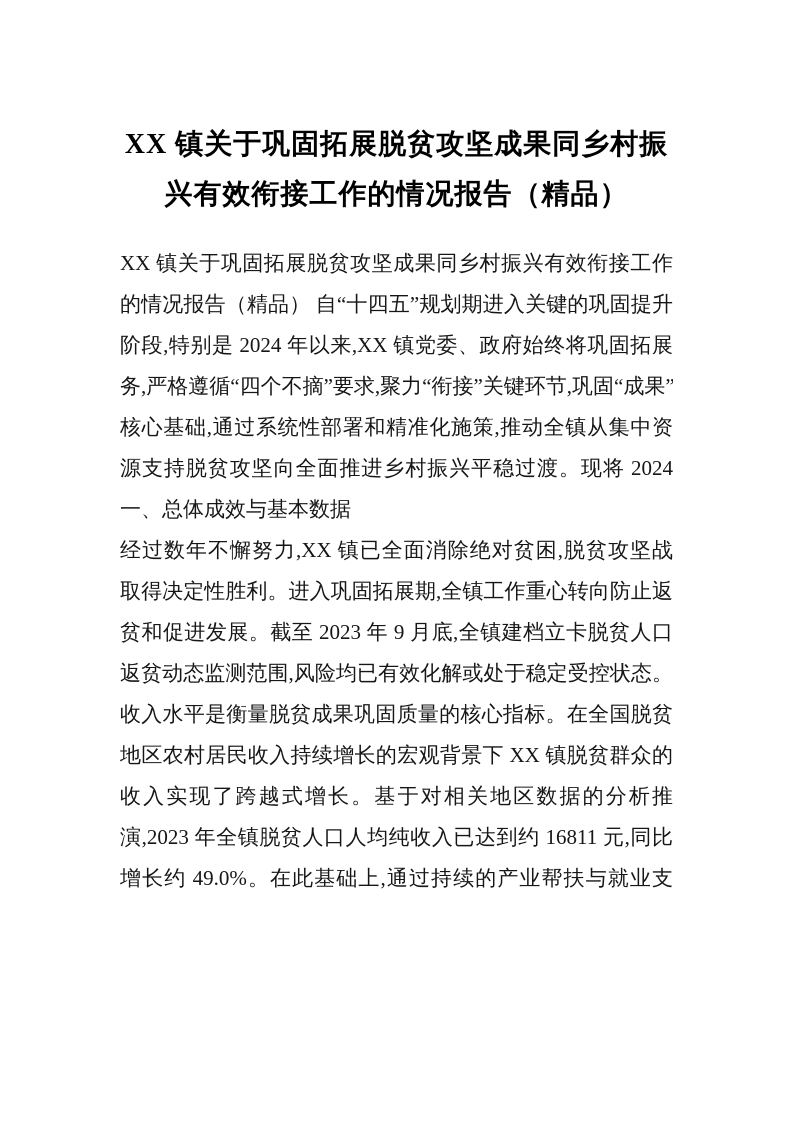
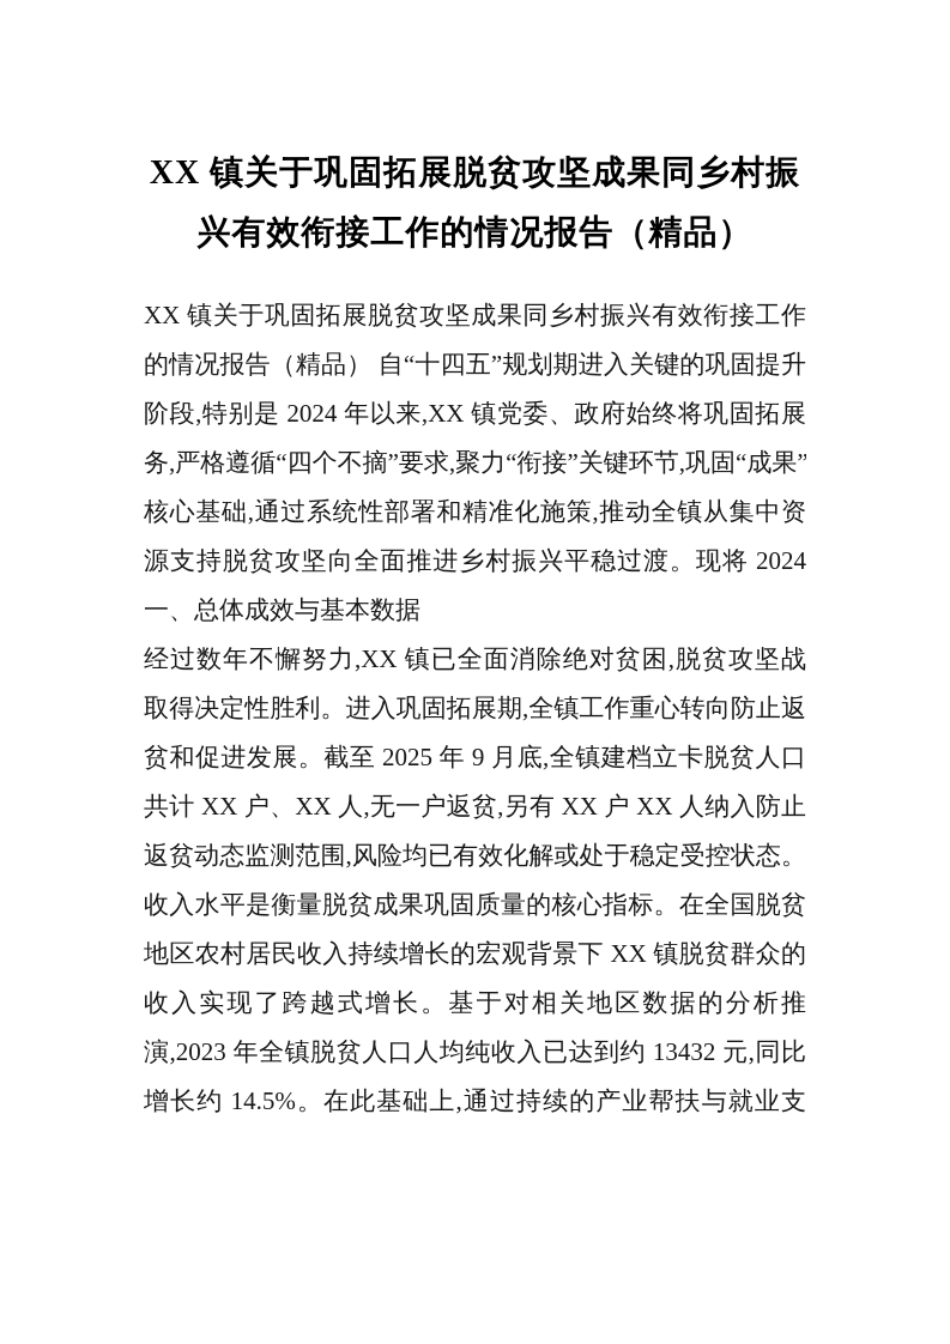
  XX 镇关于巩固拓展脱贫攻坚成果同乡村振
  兴有效衔接工作的情况报告（精品）
  XX 镇关于巩固拓展脱贫攻坚成果同乡村振兴有效衔接工作
  的情况报告（精品） 自“十四五”规划期进入关键的巩固提升
  阶段,特别是 2024 年以来,XX 镇党委、政府始终将巩固拓展
  务,严格遵循“四个不摘”要求,聚力“衔接”关键环节,巩固“成果”
  核心基础,通过系统性部署和精准化施策,推动全镇从集中资
  源支持脱贫攻坚向全面推进乡村振兴平稳过渡。现将 2024
  一、总体成效与基本数据
  经过数年不懈努力,XX 镇已全面消除绝对贫困,脱贫攻坚战
  取得决定性胜利。进入巩固拓展期,全镇工作重心转向防止返
- 贫和促进发展。截至 2023 年 9 月底,全镇建档立卡脱贫人口
+ 贫和促进发展。截至 2025 年 9 月底,全镇建档立卡脱贫人口
+ 共计 XX 户、XX 人,无一户返贫,另有 XX 户 XX 人纳入防止
  返贫动态监测范围,风险均已有效化解或处于稳定受控状态。
  收入水平是衡量脱贫成果巩固质量的核心指标。在全国脱贫
  地区农村居民收入持续增长的宏观背景下 XX 镇脱贫群众的
  收入实现了跨越式增长。基于对相关地区数据的分析推
- 演,2023 年全镇脱贫人口人均纯收入已达到约 16811 元,同比
+ 演,2023 年全镇脱贫人口人均纯收入已达到约 13432 元,同比
- 增长约 49.0%。在此基础上,通过持续的产业帮扶与就业支
+ 增长约 14.5%。在此基础上,通过持续的产业帮扶与就业支
